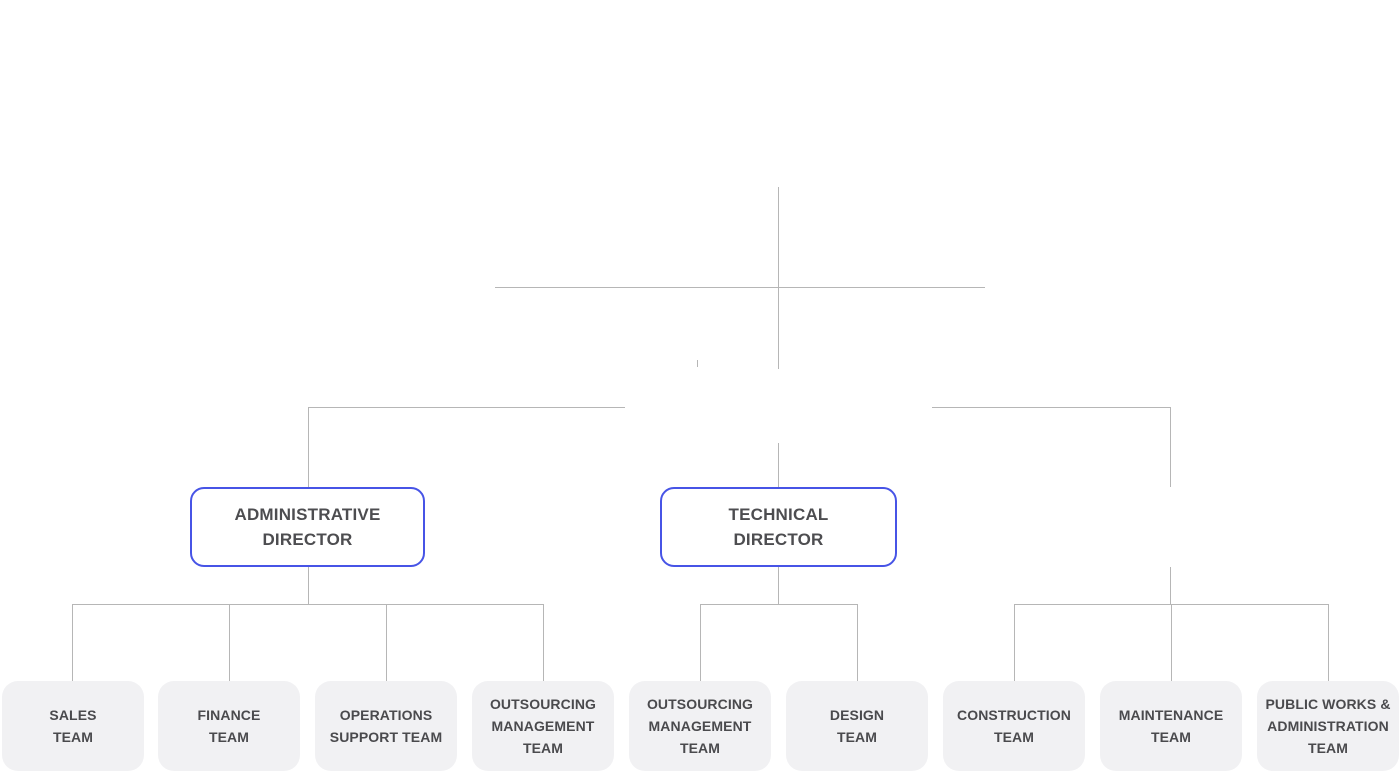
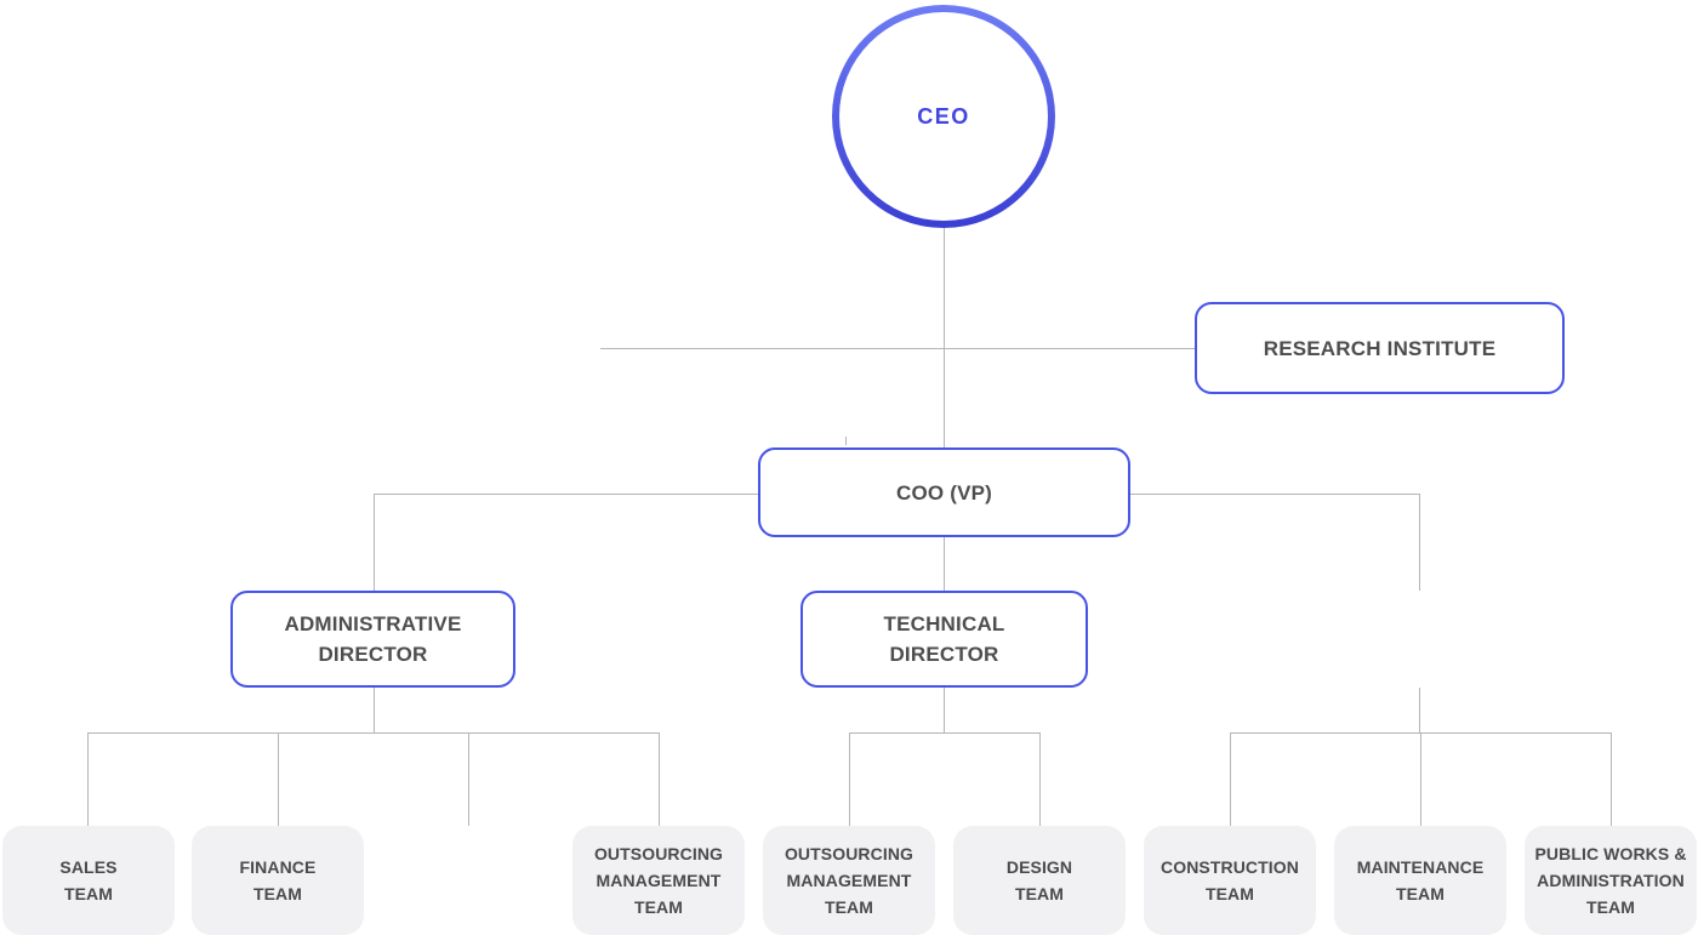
+ CEO
+ RESEARCH INSTITUTE
+ COO (VP)
  ADMINISTRATIVE
  DIRECTOR
  TECHNICAL
  DIRECTOR
  SALES
  TEAM
  FINANCE
  TEAM
- OPERATIONS
- SUPPORT TEAM
  OUTSOURCING
  MANAGEMENT
  TEAM
  OUTSOURCING
  MANAGEMENT
  TEAM
  DESIGN
  TEAM
  CONSTRUCTION
  TEAM
  MAINTENANCE
  TEAM
  PUBLIC WORKS &
  ADMINISTRATION
  TEAM
